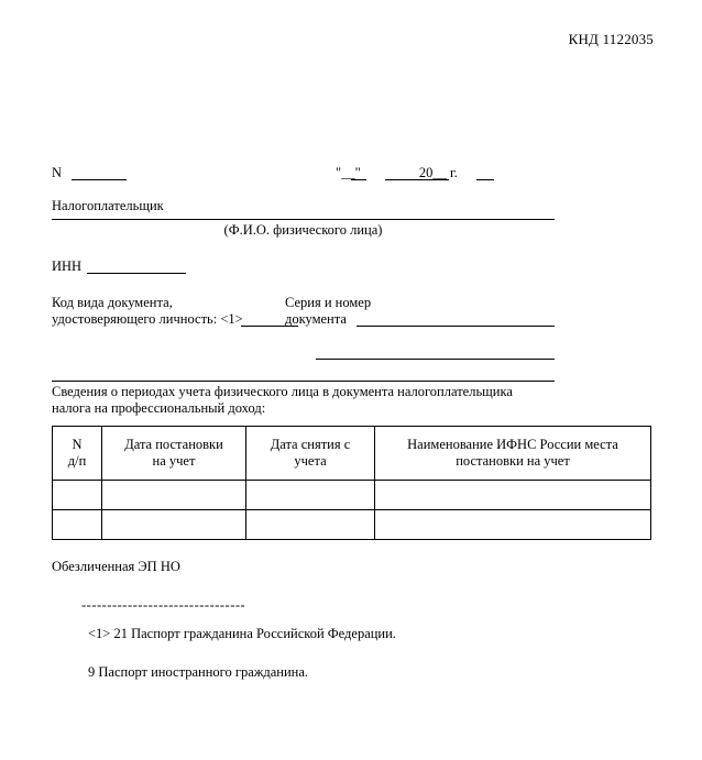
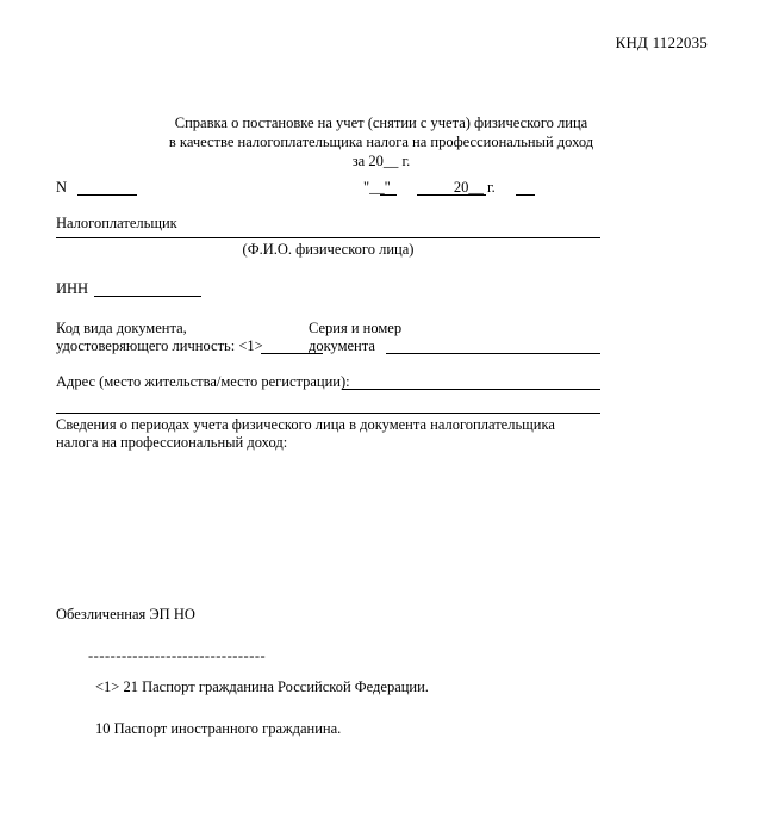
  КНД 1122035
+ Справка о постановке на учет (снятии с учета) физического лица
+ в качестве налогоплательщика налога на профессиональный доход
+ за 20__ г.
  N
  "__" 20__ г.
  Налогоплательщик
  (Ф.И.О. физического лица)
  ИНН
  Код вида документа,
  удостоверяющего личность: <1>
  Серия и номер
  документа
+ Адрес (место жительства/место регистрации):
  Сведения о периодах учета физического лица в документа налогоплательщика
  налога на профессиональный доход:
- N д/п	Дата постановки на учет	Дата снятия с учета	Наименование ИФНС России места постановки на учет
  Обезличенная ЭП НО
  --------------------------------
  <1> 21 Паспорт гражданина Российской Федерации.
- 9 Паспорт иностранного гражданина.
+ 10 Паспорт иностранного гражданина.
